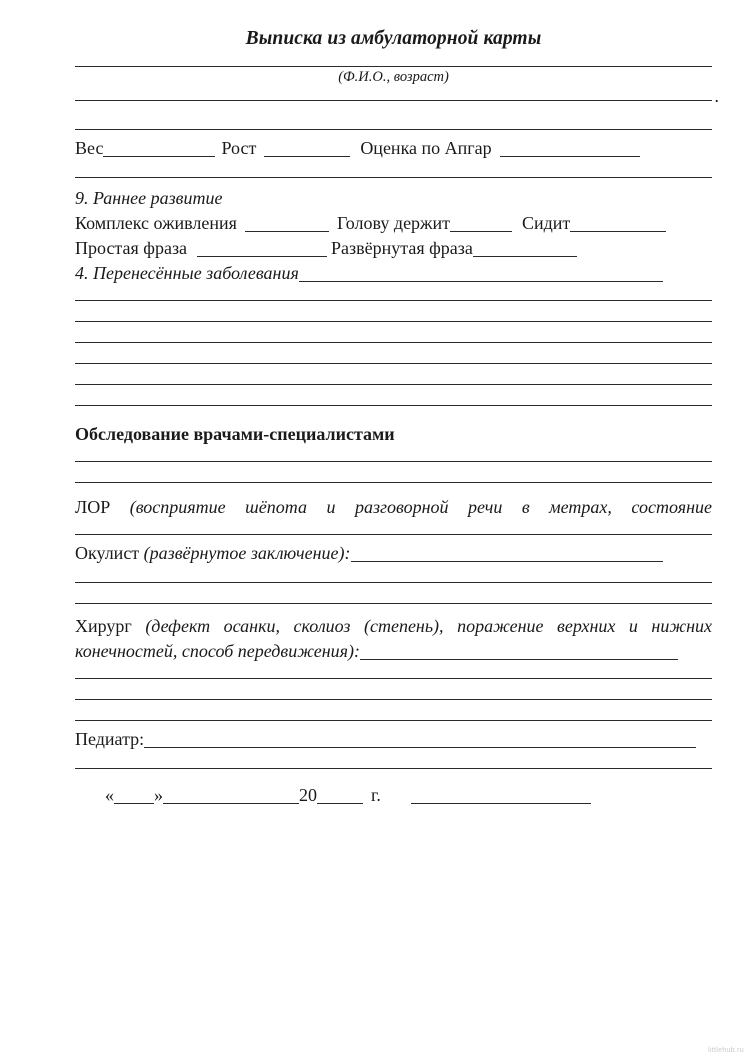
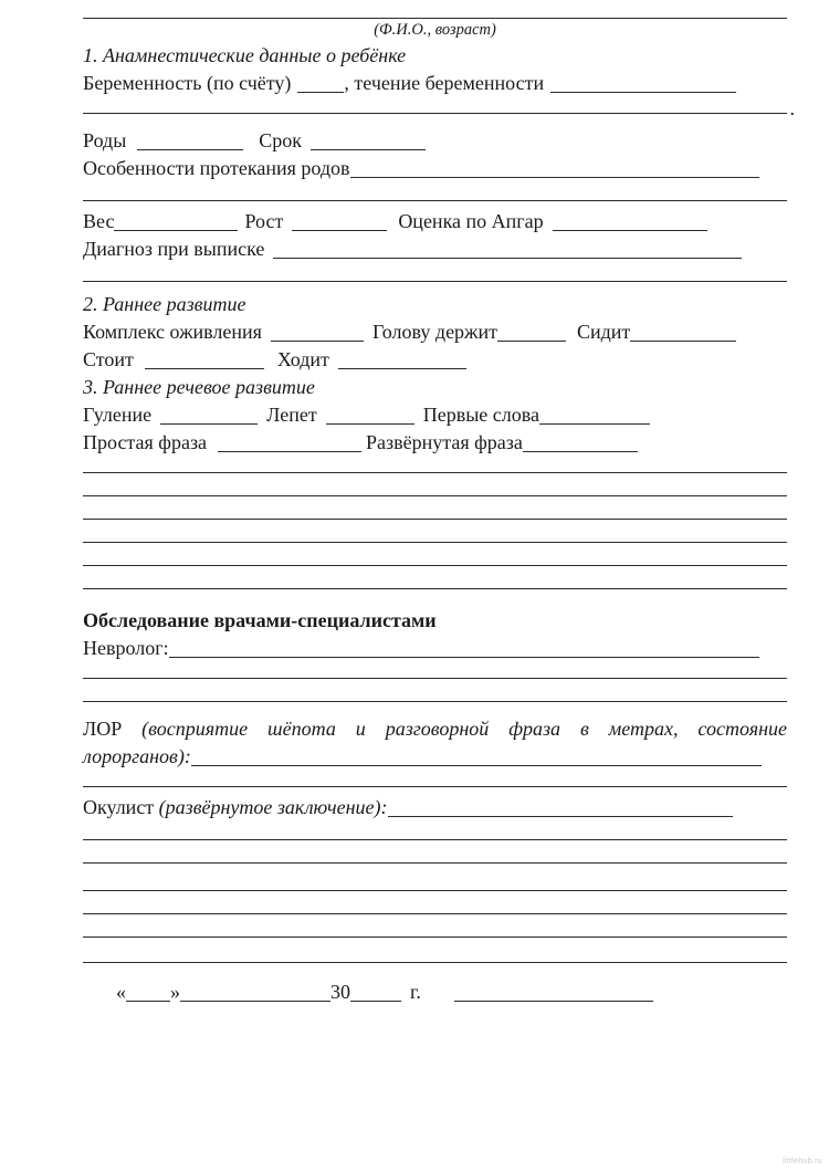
- Выписка из амбулаторной карты
  (Ф.И.О., возраст)
+ 1. Анамнестические данные о ребёнке
+ Беременность (по счёту) , течение беременности
  .
+ Роды Срок
+ Особенности протекания родов
  Вес Рост Оценка по Апгар
+ Диагноз при выписке
- 9. Раннее развитие
+ 2. Раннее развитие
  Комплекс оживления Голову держит Сидит
+ Стоит Ходит
+ 3. Раннее речевое развитие
+ Гуление Лепет Первые слова
  Простая фраза Развёрнутая фраза
- 4. Перенесённые заболевания
  Обследование врачами-специалистами
+ Невролог:
- ЛОР (восприятие шёпота и разговорной речи в метрах, состояние
+ ЛОР (восприятие шёпота и разговорной фраза в метрах, состояние
+ лорорганов):
  Окулист (развёрнутое заключение):
- Хирург (дефект осанки, сколиоз (степень), поражение верхних и нижних
- конечностей, способ передвижения):
- Педиатр:
- « » 20 г.
+ « » 30 г.
